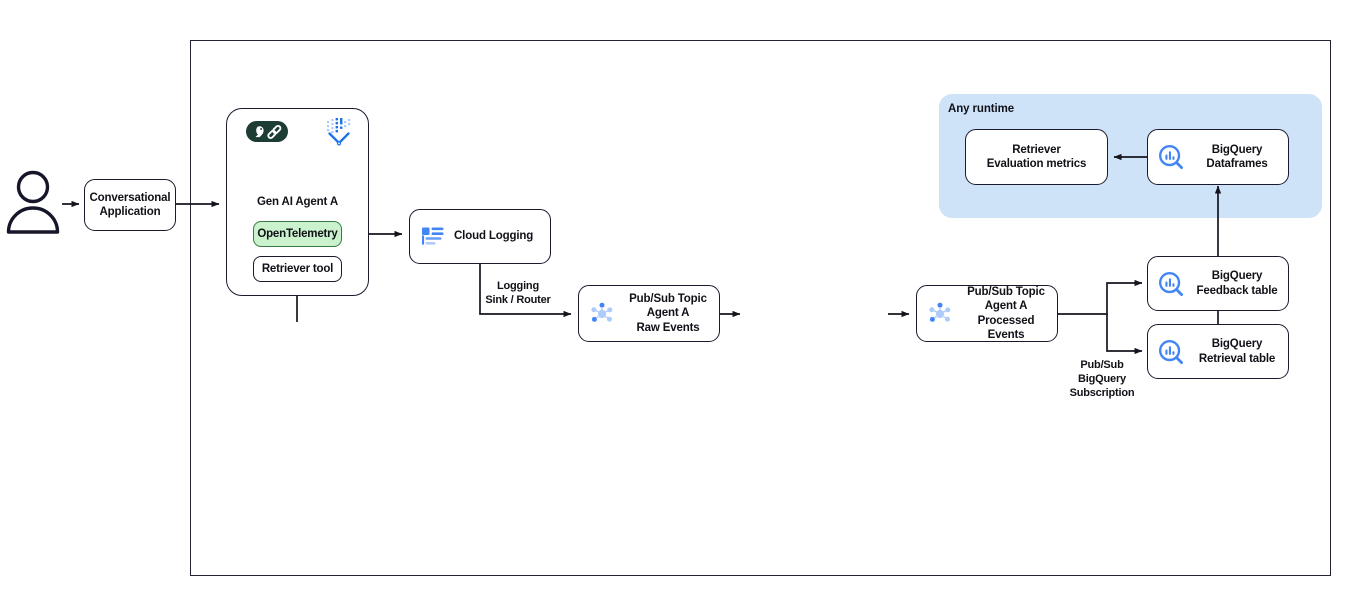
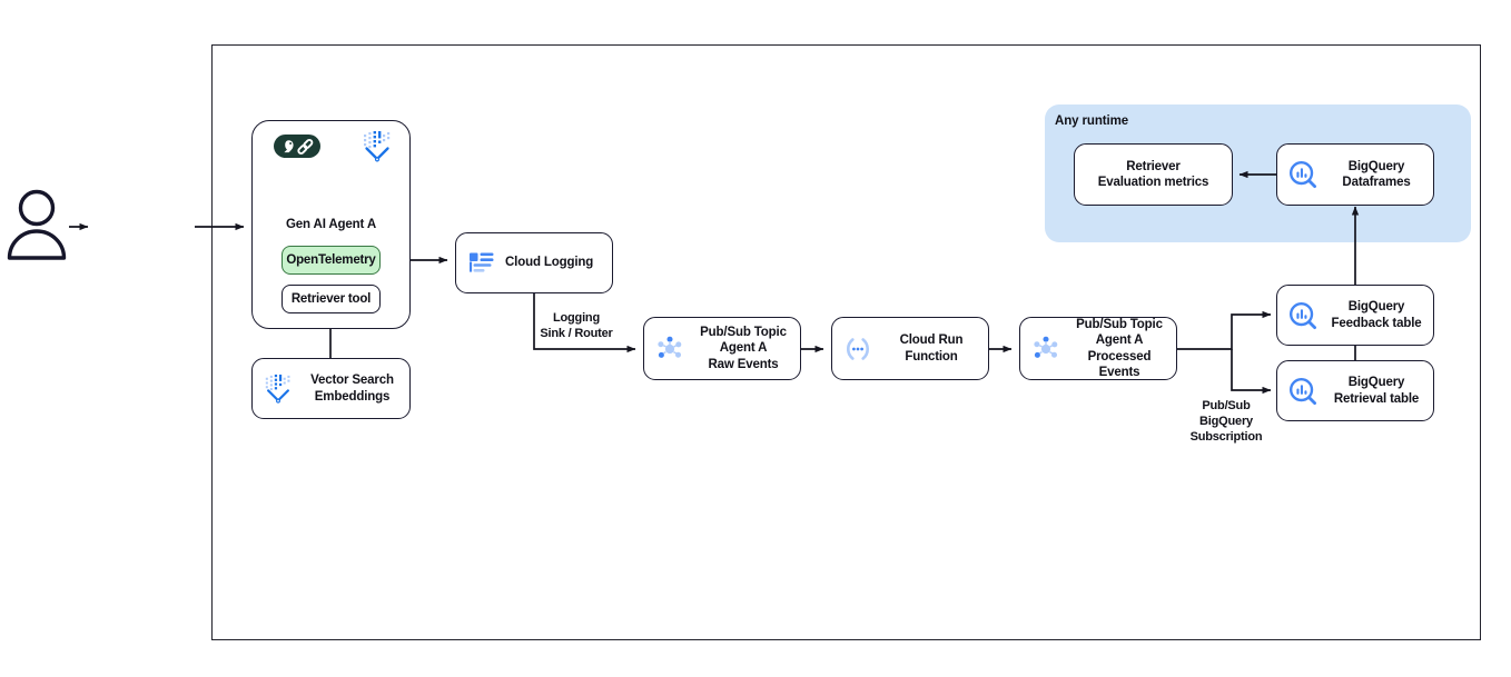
  Any runtime
- Conversational
- Application
  Gen AI Agent A
  OpenTelemetry
  Retriever tool
+ Vector Search
+ Embeddings
  Cloud Logging
  Logging
  Sink / Router
  Pub/Sub Topic
  Agent A
  Raw Events
+ Cloud Run
+ Function
  Pub/Sub Topic
  Agent A
  Processed Events
  Pub/Sub
  BigQuery
  Subscription
  BigQuery
  Feedback table
  BigQuery
  Retrieval table
  BigQuery
  Dataframes
  Retriever
  Evaluation metrics
